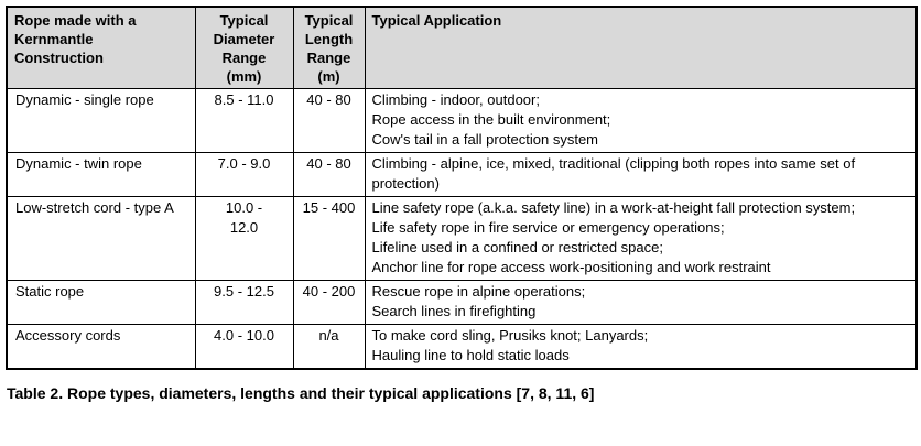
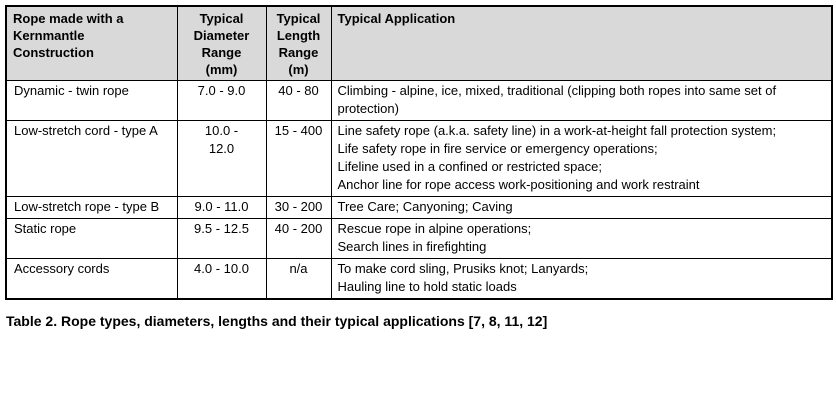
  Rope made with a Kernmantle Construction	Typical Diameter Range (mm)	Typical Length Range (m)	Typical Application
- Dynamic - single rope	8.5 - 11.0	40 - 80	Climbing - indoor, outdoor; Rope access in the built environment; Cow's tail in a fall protection system
  Dynamic - twin rope	7.0 - 9.0	40 - 80	Climbing - alpine, ice, mixed, traditional (clipping both ropes into same set of protection)
  Low-stretch cord - type A	10.0 - 12.0	15 - 400	Line safety rope (a.k.a. safety line) in a work-at-height fall protection system; Life safety rope in fire service or emergency operations; Lifeline used in a confined or restricted space; Anchor line for rope access work-positioning and work restraint
+ Low-stretch rope - type B	9.0 - 11.0	30 - 200	Tree Care; Canyoning; Caving
  Static rope	9.5 - 12.5	40 - 200	Rescue rope in alpine operations; Search lines in firefighting
  Accessory cords	4.0 - 10.0	n/a	To make cord sling, Prusiks knot; Lanyards; Hauling line to hold static loads
- Table 2. Rope types, diameters, lengths and their typical applications [7, 8, 11, 6]
+ Table 2. Rope types, diameters, lengths and their typical applications [7, 8, 11, 12]
